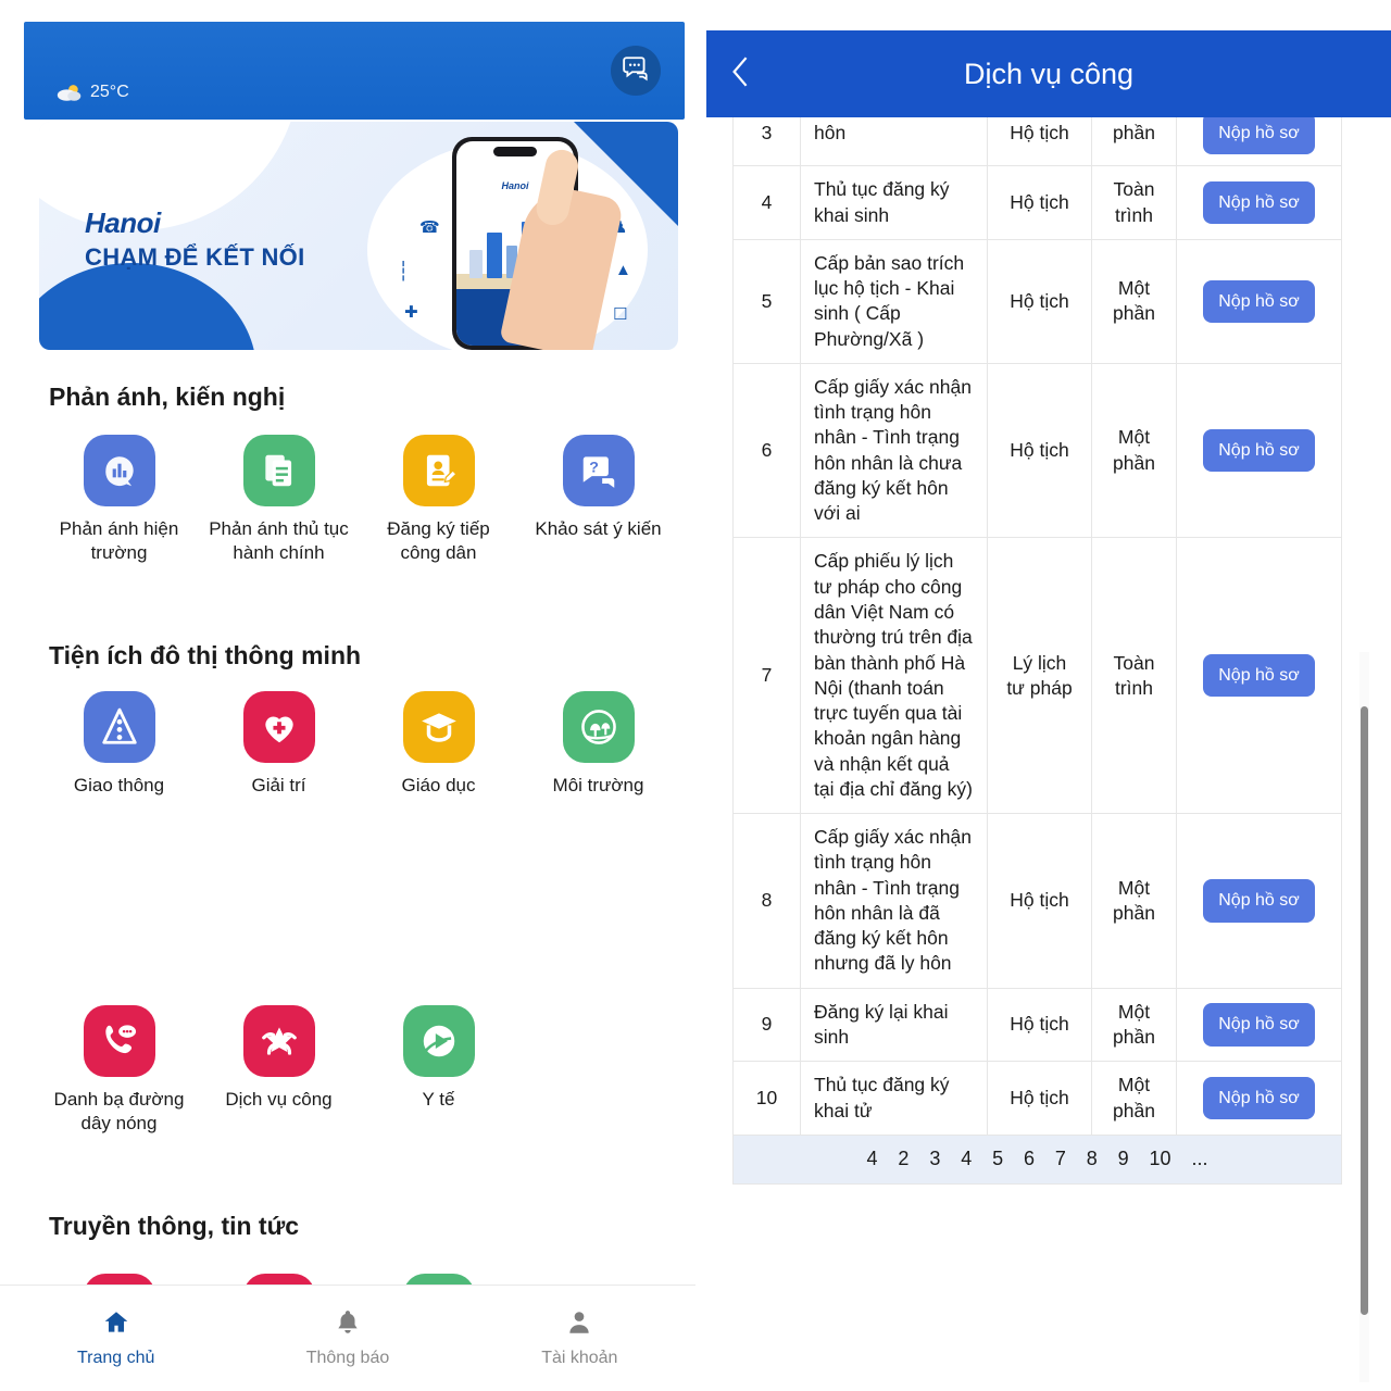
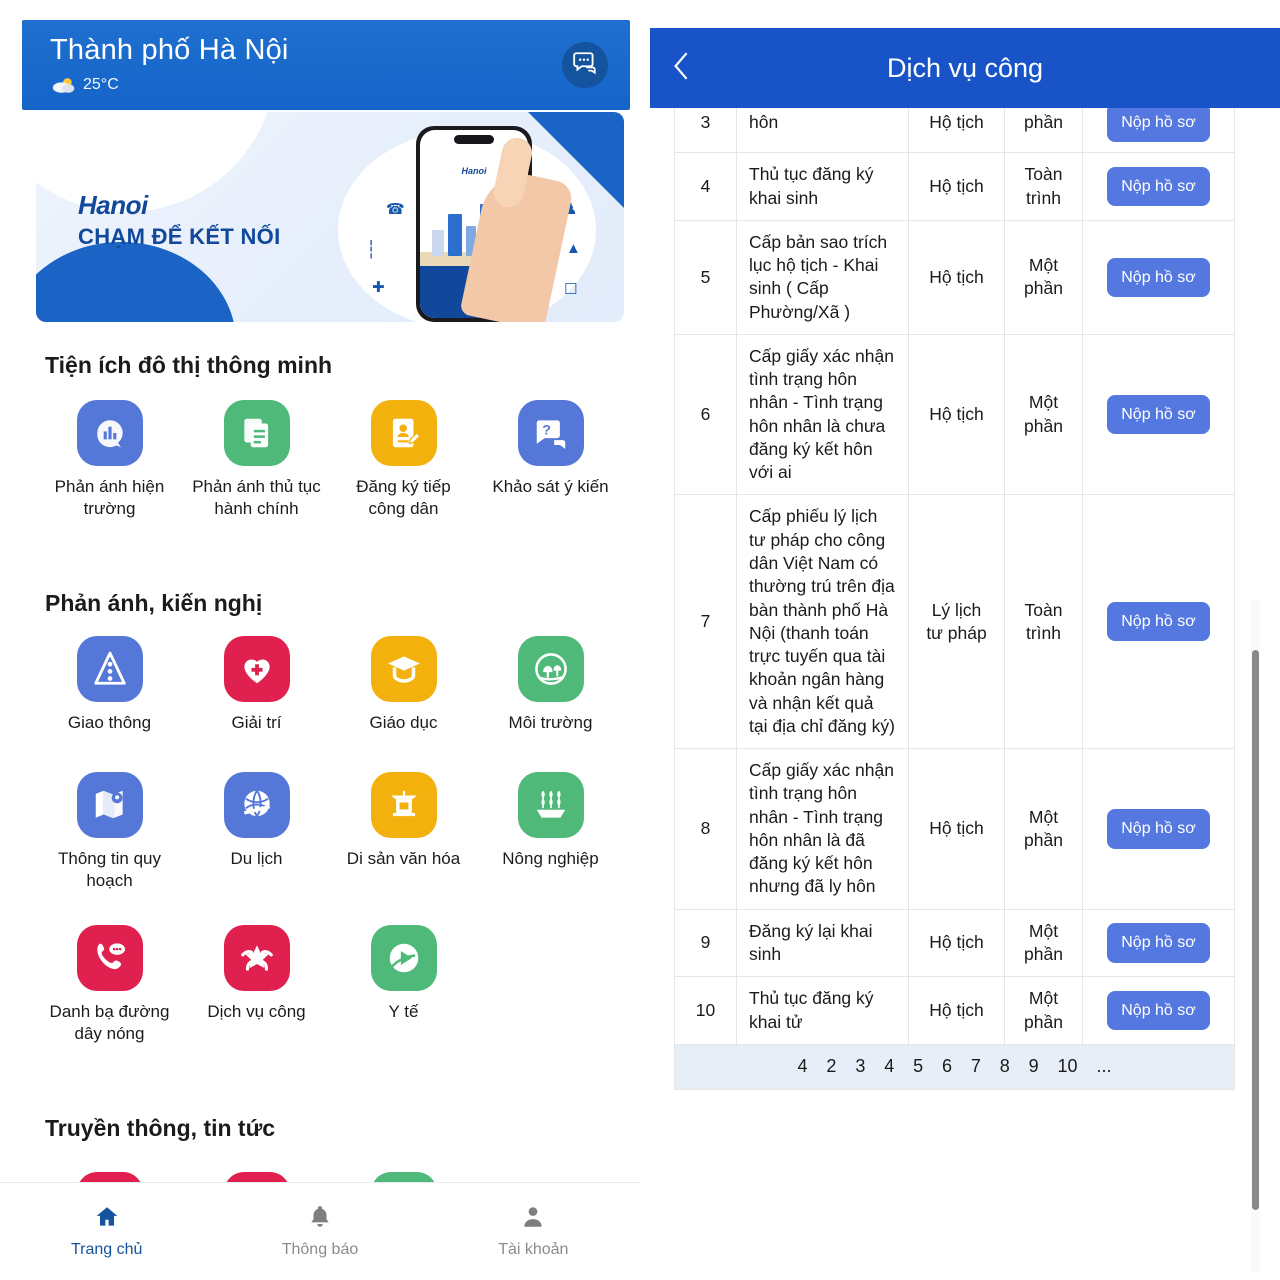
+ Thành phố Hà Nội
  25°C
  ☎
  ┆
  ✚
  ♟
  ▲
  ☐
  Hanoi
  Hanoi
  CHẠM ĐỂ KẾT NỐI
- Phản ánh, kiến nghị
+ Tiện ích đô thị thông minh
  Phản ánh hiện trường
  Phản ánh thủ tục hành chính
  Đăng ký tiếp công dân
  ?
  Khảo sát ý kiến
- Tiện ích đô thị thông minh
+ Phản ánh, kiến nghị
  Giao thông
  Giải trí
  Giáo dục
  Môi trường
+ Thông tin quy hoạch
+ Du lịch
+ Di sản văn hóa
+ Nông nghiệp
  Danh bạ đường dây nóng
  Dịch vụ công
  Y tế
  Truyền thông, tin tức
  Trang chủ
  Thông báo
  Tài khoản
  3	hôn	Hộ tịch	phần	Nộp hồ sơ
  4	Thủ tục đăng ký khai sinh	Hộ tịch	Toàn trình	Nộp hồ sơ
  5	Cấp bản sao trích lục hộ tịch - Khai sinh ( Cấp Phường/Xã )	Hộ tịch	Một phần	Nộp hồ sơ
  6	Cấp giấy xác nhận tình trạng hôn nhân - Tình trạng hôn nhân là chưa đăng ký kết hôn với ai	Hộ tịch	Một phần	Nộp hồ sơ
  7	Cấp phiếu lý lịch tư pháp cho công dân Việt Nam có thường trú trên địa bàn thành phố Hà Nội (thanh toán trực tuyến qua tài khoản ngân hàng và nhận kết quả tại địa chỉ đăng ký)	Lý lịch tư pháp	Toàn trình	Nộp hồ sơ
  8	Cấp giấy xác nhận tình trạng hôn nhân - Tình trạng hôn nhân là đã đăng ký kết hôn nhưng đã ly hôn	Hộ tịch	Một phần	Nộp hồ sơ
  9	Đăng ký lại khai sinh	Hộ tịch	Một phần	Nộp hồ sơ
  10	Thủ tục đăng ký khai tử	Hộ tịch	Một phần	Nộp hồ sơ
  4 2 3 4 5 6 7 8 9 10 ...
  Dịch vụ công
